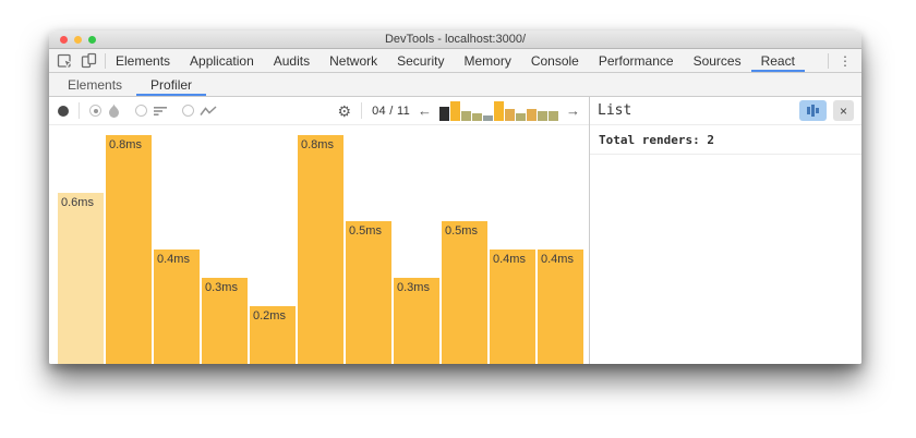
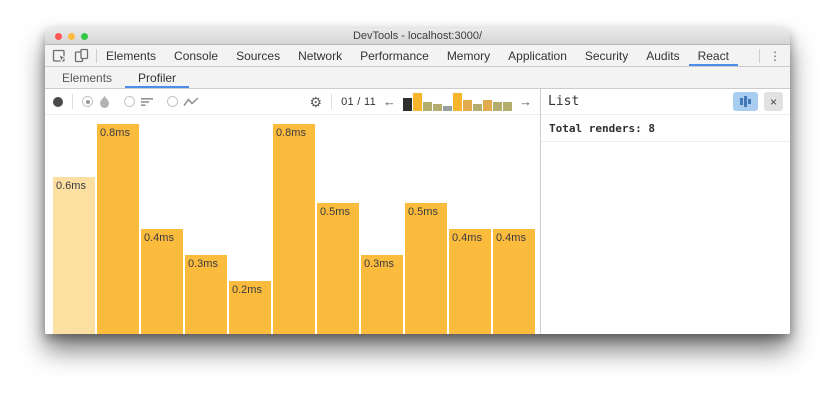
  DevTools - localhost:3000/
  Elements
- Application
+ Console
- Audits
+ Sources
  Network
- Security
+ Performance
  Memory
- Console
+ Application
- Performance
+ Security
- Sources
+ Audits
  React
  ⋮
  Elements
  Profiler
  ⚙
- 04 / 11
+ 01 / 11
  ←
  →
  0.6ms
  0.8ms
  0.4ms
  0.3ms
  0.2ms
  0.8ms
  0.5ms
  0.3ms
  0.5ms
  0.4ms
  0.4ms
  List
  ×
- Total renders: 2
+ Total renders: 8
